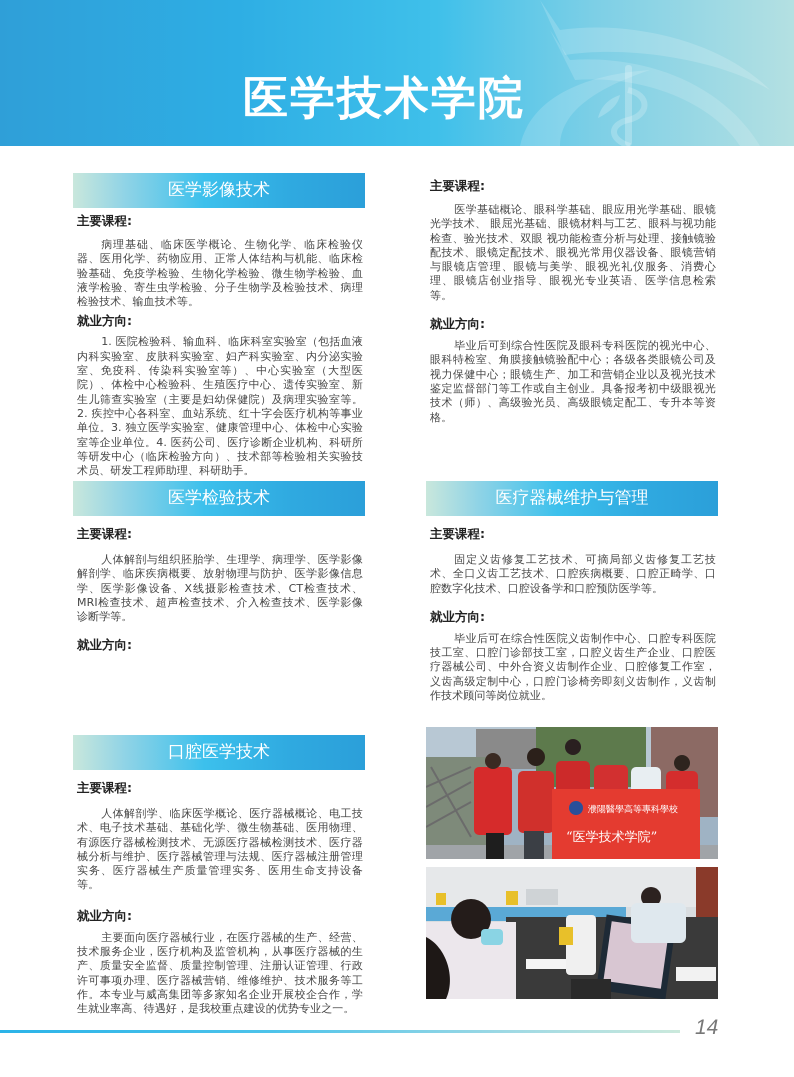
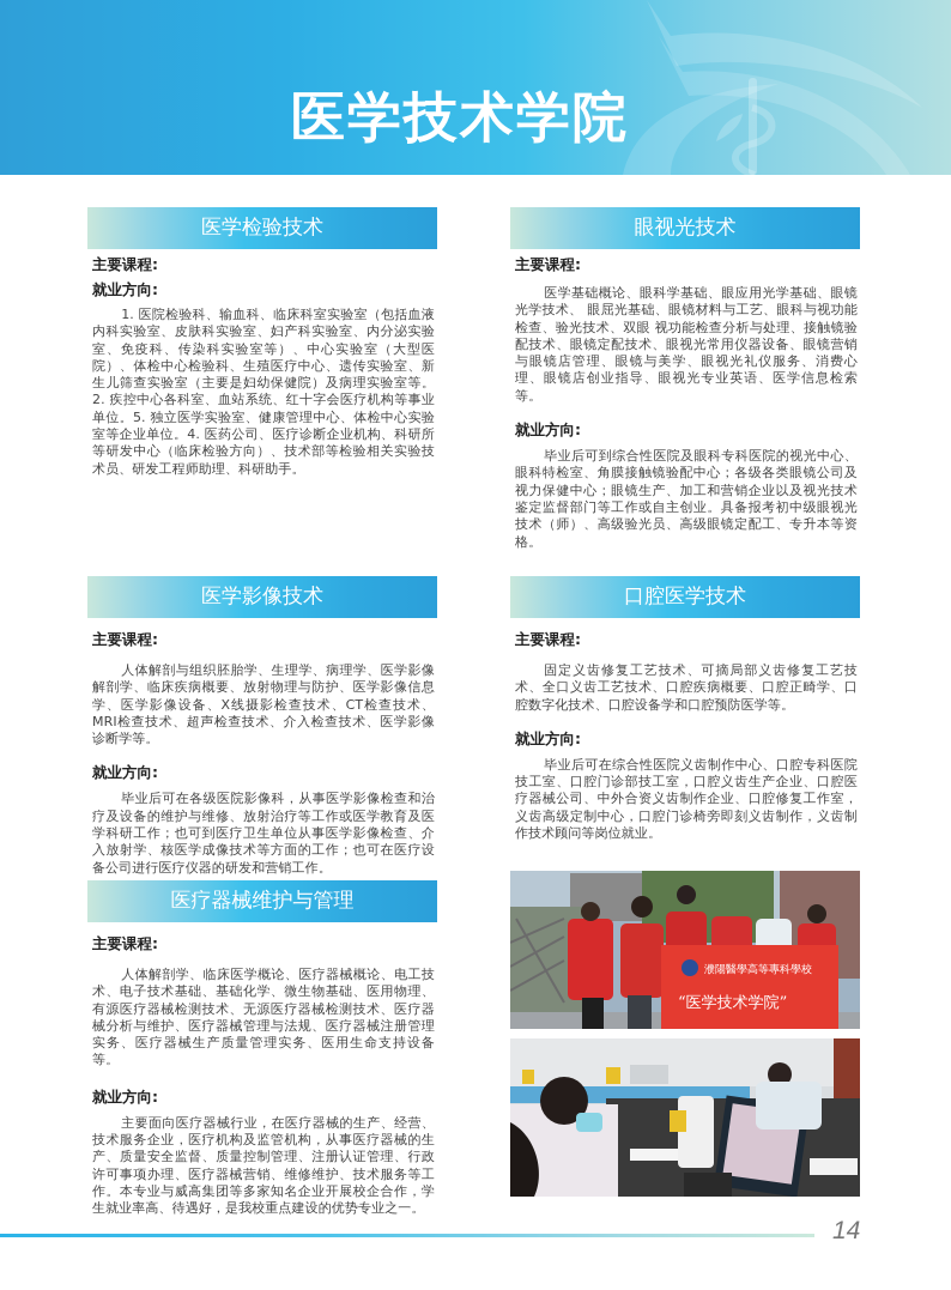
  医学技术学院
- 医学影像技术
+ 医学检验技术
  主要课程:
- 病理基础、临床医学概论、生物化学、临床检验仪器、医用化学、药物应用、正常人体结构与机能、临床检验基础、免疫学检验、生物化学检验、微生物学检验、血液学检验、寄生虫学检验、分子生物学及检验技术、病理检验技术、输血技术等。
  就业方向:
- 1. 医院检验科、输血科、临床科室实验室（包括血液内科实验室、皮肤科实验室、妇产科实验室、内分泌实验室、免疫科、传染科实验室等）、中心实验室（大型医院）、体检中心检验科、生殖医疗中心、遗传实验室、新生儿筛查实验室（主要是妇幼保健院）及病理实验室等。2. 疾控中心各科室、血站系统、红十字会医疗机构等事业单位。3. 独立医学实验室、健康管理中心、体检中心实验室等企业单位。4. 医药公司、医疗诊断企业机构、科研所等研发中心（临床检验方向）、技术部等检验相关实验技术员、研发工程师助理、科研助手。
+ 1. 医院检验科、输血科、临床科室实验室（包括血液内科实验室、皮肤科实验室、妇产科实验室、内分泌实验室、免疫科、传染科实验室等）、中心实验室（大型医院）、体检中心检验科、生殖医疗中心、遗传实验室、新生儿筛查实验室（主要是妇幼保健院）及病理实验室等。2. 疾控中心各科室、血站系统、红十字会医疗机构等事业单位。5. 独立医学实验室、健康管理中心、体检中心实验室等企业单位。4. 医药公司、医疗诊断企业机构、科研所等研发中心（临床检验方向）、技术部等检验相关实验技术员、研发工程师助理、科研助手。
- 医学检验技术
+ 医学影像技术
  主要课程:
  人体解剖与组织胚胎学、生理学、病理学、医学影像解剖学、临床疾病概要、放射物理与防护、医学影像信息学、医学影像设备、X线摄影检查技术、CT检查技术、MRI检查技术、超声检查技术、介入检查技术、医学影像诊断学等。
  就业方向:
+ 毕业后可在各级医院影像科，从事医学影像检查和治疗及设备的维护与维修、放射治疗等工作或医学教育及医学科研工作；也可到医疗卫生单位从事医学影像检查、介入放射学、核医学成像技术等方面的工作；也可在医疗设备公司进行医疗仪器的研发和营销工作。
- 口腔医学技术
+ 医疗器械维护与管理
  主要课程:
  人体解剖学、临床医学概论、医疗器械概论、电工技术、电子技术基础、基础化学、微生物基础、医用物理、有源医疗器械检测技术、无源医疗器械检测技术、医疗器械分析与维护、医疗器械管理与法规、医疗器械注册管理实务、医疗器械生产质量管理实务、医用生命支持设备等。
  就业方向:
  主要面向医疗器械行业，在医疗器械的生产、经营、技术服务企业，医疗机构及监管机构，从事医疗器械的生产、质量安全监督、质量控制管理、注册认证管理、行政许可事项办理、医疗器械营销、维修维护、技术服务等工作。本专业与威高集团等多家知名企业开展校企合作，学生就业率高、待遇好，是我校重点建设的优势专业之一。
+ 眼视光技术
  主要课程:
  医学基础概论、眼科学基础、眼应用光学基础、眼镜光学技术、 眼屈光基础、眼镜材料与工艺、眼科与视功能检查、验光技术、双眼 视功能检查分析与处理、接触镜验配技术、眼镜定配技术、眼视光常用仪器设备、眼镜营销与眼镜店管理、眼镜与美学、眼视光礼仪服务、消费心理、眼镜店创业指导、眼视光专业英语、医学信息检索等。
  就业方向:
  毕业后可到综合性医院及眼科专科医院的视光中心、眼科特检室、角膜接触镜验配中心；各级各类眼镜公司及视力保健中心；眼镜生产、加工和营销企业以及视光技术鉴定监督部门等工作或自主创业。具备报考初中级眼视光技术（师）、高级验光员、高级眼镜定配工、专升本等资格。
- 医疗器械维护与管理
+ 口腔医学技术
  主要课程:
  固定义齿修复工艺技术、可摘局部义齿修复工艺技术、全口义齿工艺技术、口腔疾病概要、口腔正畸学、口腔数字化技术、口腔设备学和口腔预防医学等。
  就业方向:
  毕业后可在综合性医院义齿制作中心、口腔专科医院技工室、口腔门诊部技工室，口腔义齿生产企业、口腔医疗器械公司、中外合资义齿制作企业、口腔修复工作室，义齿高级定制中心，口腔门诊椅旁即刻义齿制作，义齿制作技术顾问等岗位就业。
  濮陽醫學高等專科學校
  “医学技术学院”
  14
